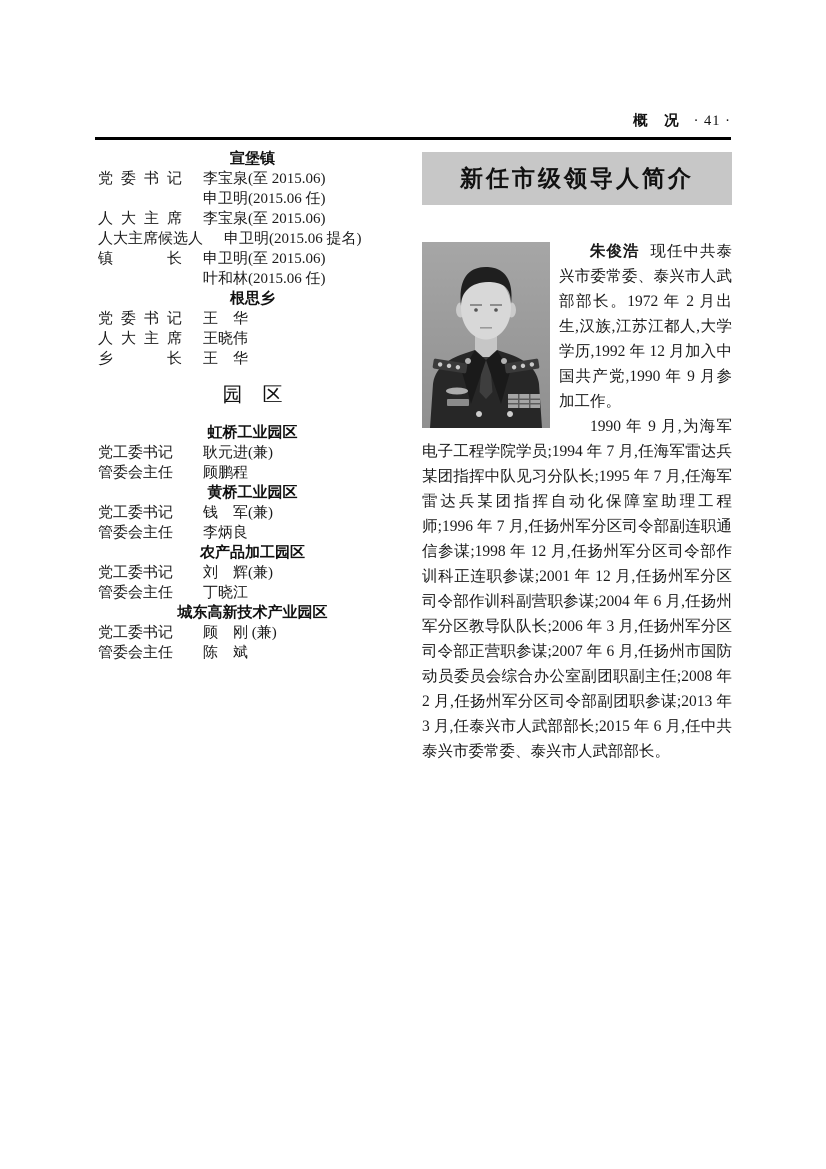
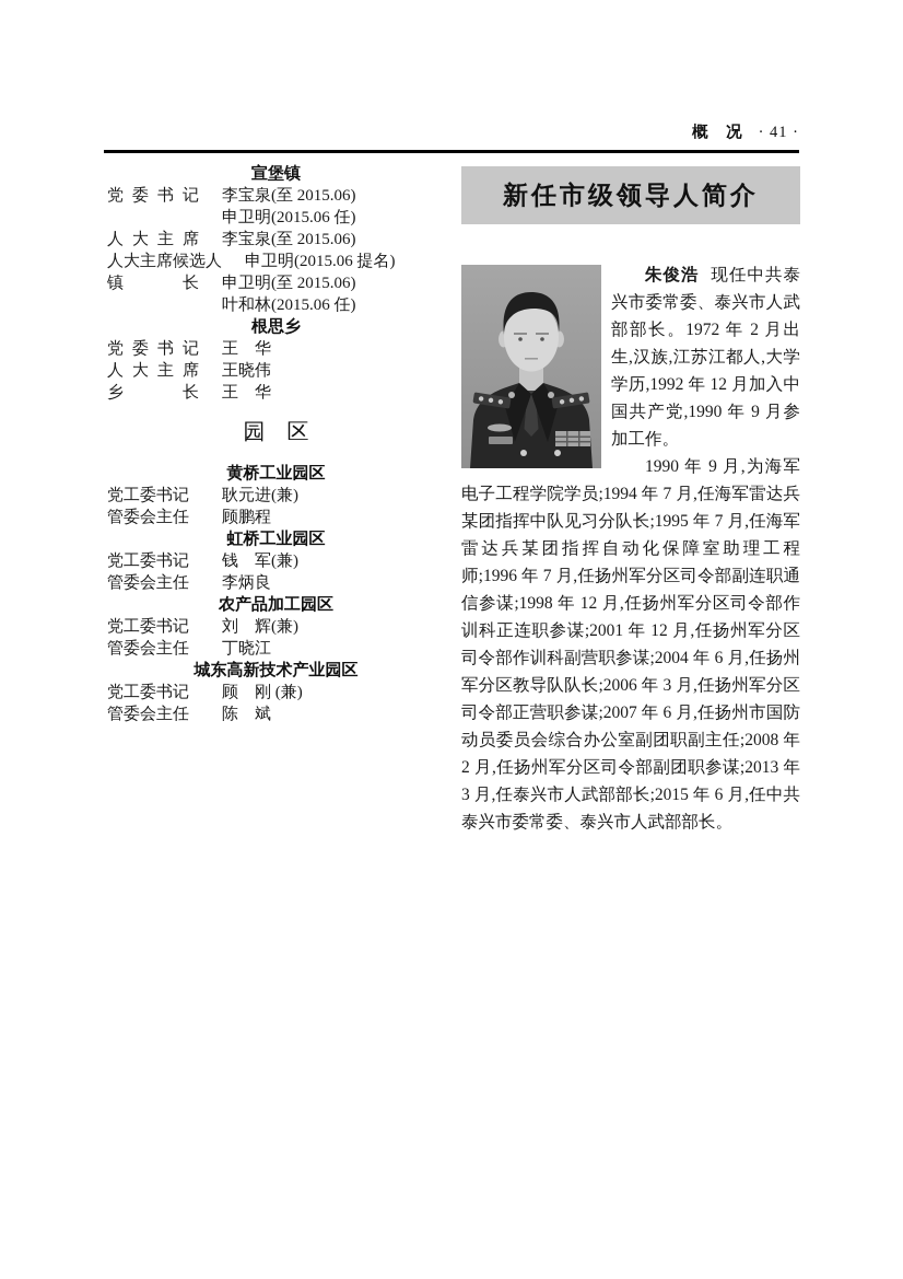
  概 况 · 41 ·
  宣堡镇
  党委书记
  李宝泉(至 2015.06)
  申卫明(2015.06 任)
  人大主席
  李宝泉(至 2015.06)
  人大主席候选人
  申卫明(2015.06 提名)
  镇长
  申卫明(至 2015.06)
  叶和林(2015.06 任)
  根思乡
  党委书记
  王 华
  人大主席
  王晓伟
  乡长
  王 华
  园 区
- 虹桥工业园区
+ 黄桥工业园区
  党工委书记
  耿元进(兼)
  管委会主任
  顾鹏程
- 黄桥工业园区
+ 虹桥工业园区
  党工委书记
  钱 军(兼)
  管委会主任
  李炳良
  农产品加工园区
  党工委书记
  刘 辉(兼)
  管委会主任
  丁晓江
  城东高新技术产业园区
  党工委书记
  顾 刚 (兼)
  管委会主任
  陈 斌
  新任市级领导人简介
  朱俊浩 现任中共泰兴市委常委、泰兴市人武部部长。1972 年 2 月出生,汉族,江苏江都人,大学学历,1992 年 12 月加入中国共产党,1990 年 9 月参加工作。
  1990 年 9 月,为海军电子工程学院学员;1994 年 7 月,任海军雷达兵某团指挥中队见习分队长;1995 年 7 月,任海军雷达兵某团指挥自动化保障室助理工程师;1996 年 7 月,任扬州军分区司令部副连职通信参谋;1998 年 12 月,任扬州军分区司令部作训科正连职参谋;2001 年 12 月,任扬州军分区司令部作训科副营职参谋;2004 年 6 月,任扬州军分区教导队队长;2006 年 3 月,任扬州军分区司令部正营职参谋;2007 年 6 月,任扬州市国防动员委员会综合办公室副团职副主任;2008 年 2 月,任扬州军分区司令部副团职参谋;2013 年 3 月,任泰兴市人武部部长;2015 年 6 月,任中共泰兴市委常委、泰兴市人武部部长。
